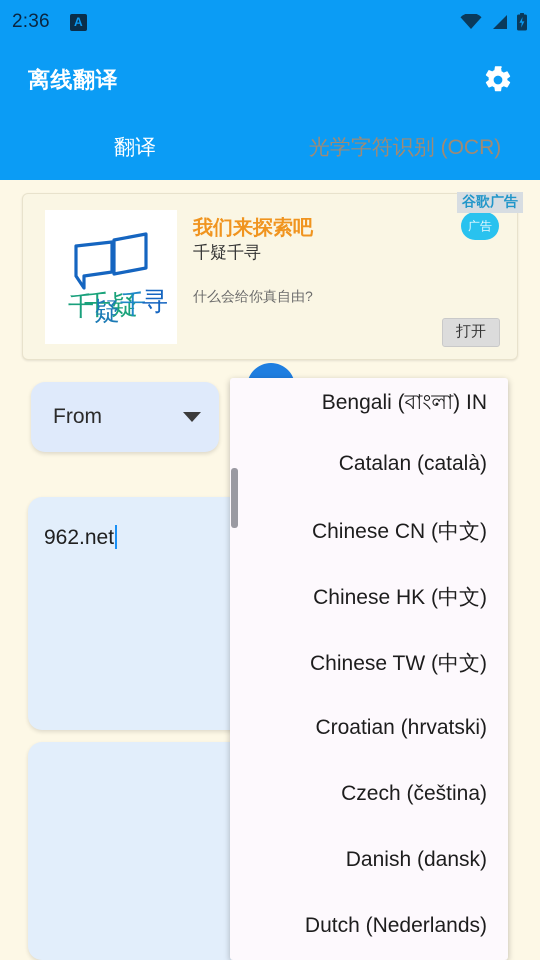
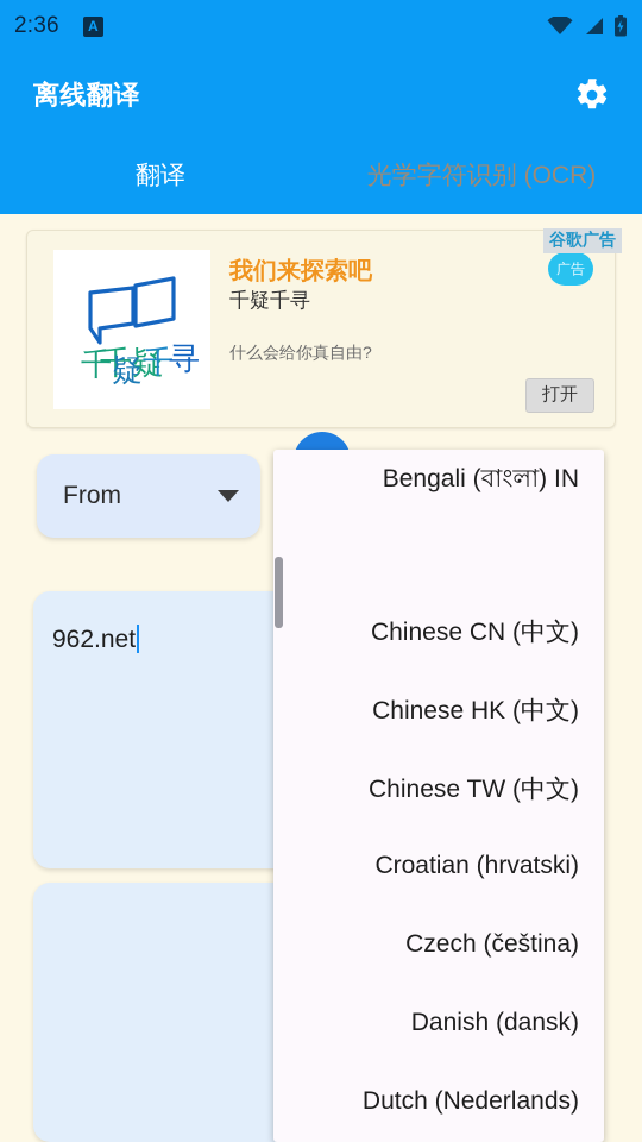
  2:36
  A
  离线翻译
  翻译
  光学字符识别 (OCR)
  谷歌广告
  广告
  千疑
  千
  疑
  千
  寻
  我们来探索吧
  千疑千寻
  什么会给你真自由?
  打开
  From
  962.net
  Bengali (বাংলা) IN
- Catalan (català)
  Chinese CN (中文)
  Chinese HK (中文)
  Chinese TW (中文)
  Croatian (hrvatski)
  Czech (čeština)
  Danish (dansk)
  Dutch (Nederlands)
